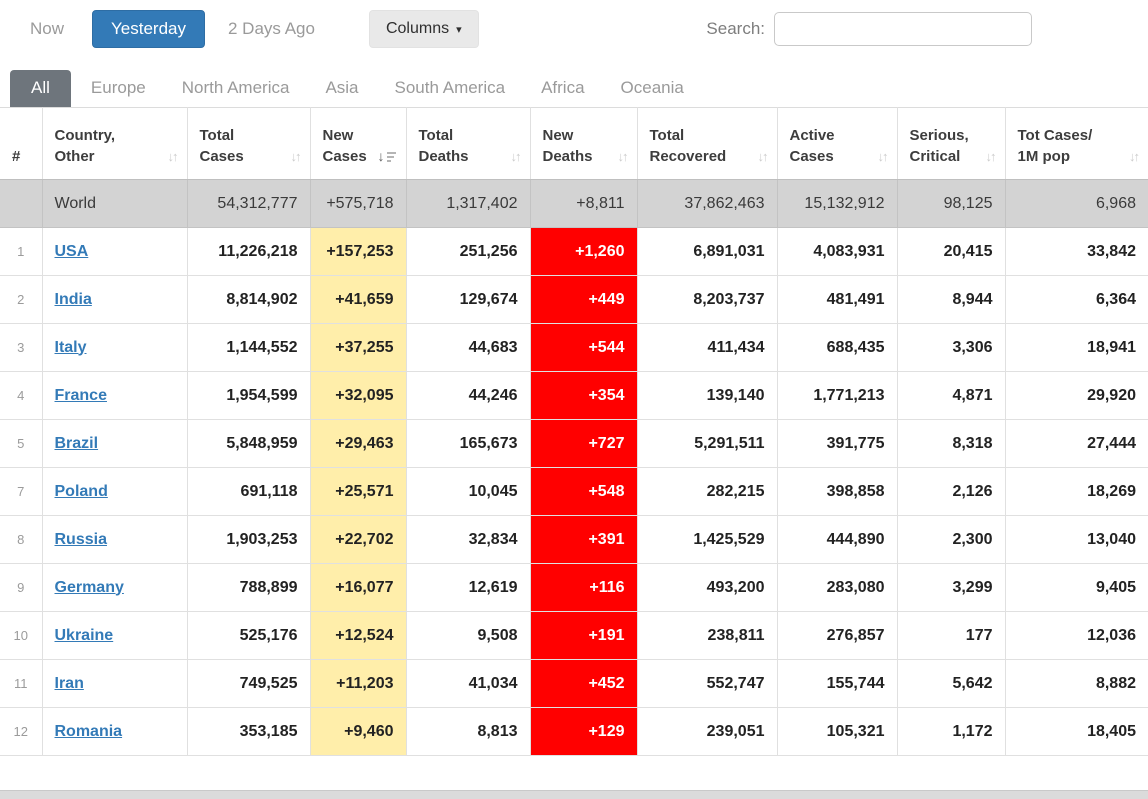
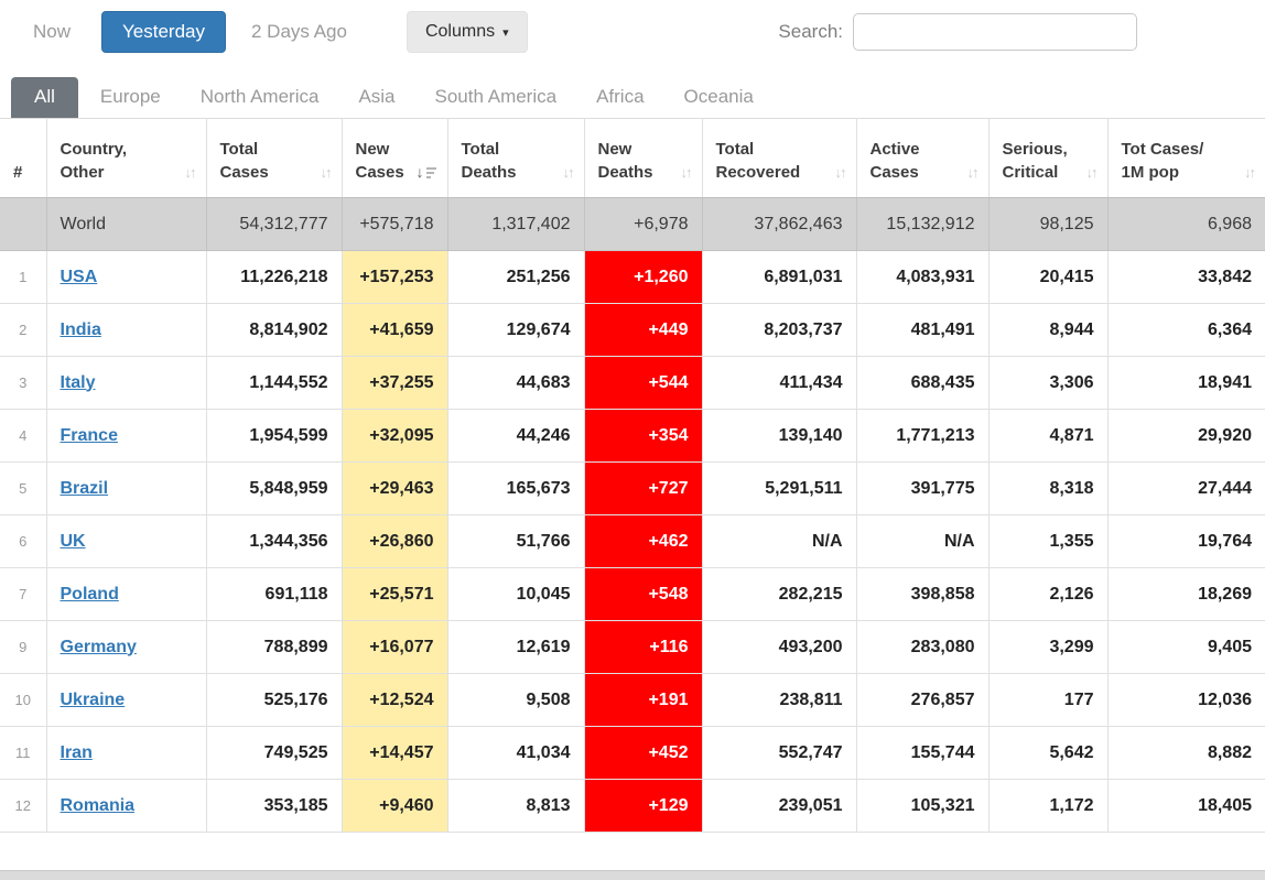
  Now
  Yesterday
  2 Days Ago
  Columns
  ▾
  Search:
  All
  Europe
  North America
  Asia
  South America
  Africa
  Oceania
  #	Country,Other ↓↑	TotalCases ↓↑	NewCases ↓	TotalDeaths ↓↑	NewDeaths ↓↑	TotalRecovered ↓↑	ActiveCases ↓↑	Serious,Critical ↓↑	Tot Cases/1M pop ↓↑
- 	World	54,312,777	+575,718	1,317,402	+8,811	37,862,463	15,132,912	98,125	6,968
+ 	World	54,312,777	+575,718	1,317,402	+6,978	37,862,463	15,132,912	98,125	6,968
  1	USA	11,226,218	+157,253	251,256	+1,260	6,891,031	4,083,931	20,415	33,842
  2	India	8,814,902	+41,659	129,674	+449	8,203,737	481,491	8,944	6,364
  3	Italy	1,144,552	+37,255	44,683	+544	411,434	688,435	3,306	18,941
  4	France	1,954,599	+32,095	44,246	+354	139,140	1,771,213	4,871	29,920
  5	Brazil	5,848,959	+29,463	165,673	+727	5,291,511	391,775	8,318	27,444
+ 6	UK	1,344,356	+26,860	51,766	+462	N/A	N/A	1,355	19,764
  7	Poland	691,118	+25,571	10,045	+548	282,215	398,858	2,126	18,269
- 8	Russia	1,903,253	+22,702	32,834	+391	1,425,529	444,890	2,300	13,040
  9	Germany	788,899	+16,077	12,619	+116	493,200	283,080	3,299	9,405
  10	Ukraine	525,176	+12,524	9,508	+191	238,811	276,857	177	12,036
- 11	Iran	749,525	+11,203	41,034	+452	552,747	155,744	5,642	8,882
+ 11	Iran	749,525	+14,457	41,034	+452	552,747	155,744	5,642	8,882
  12	Romania	353,185	+9,460	8,813	+129	239,051	105,321	1,172	18,405
